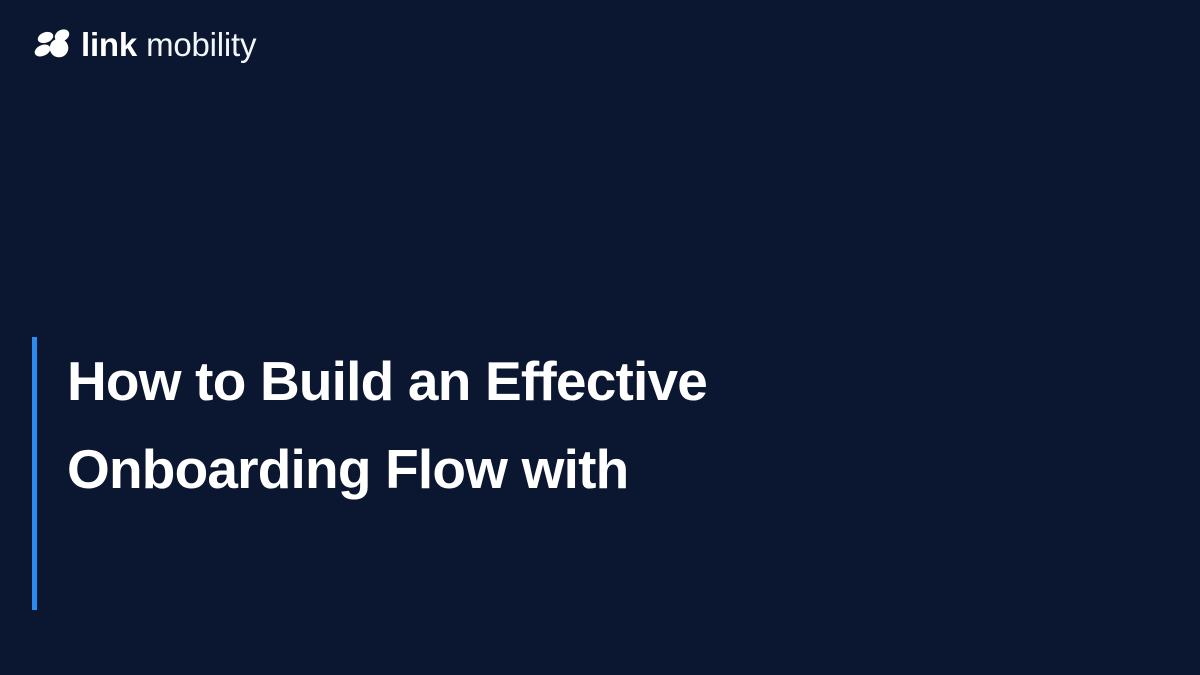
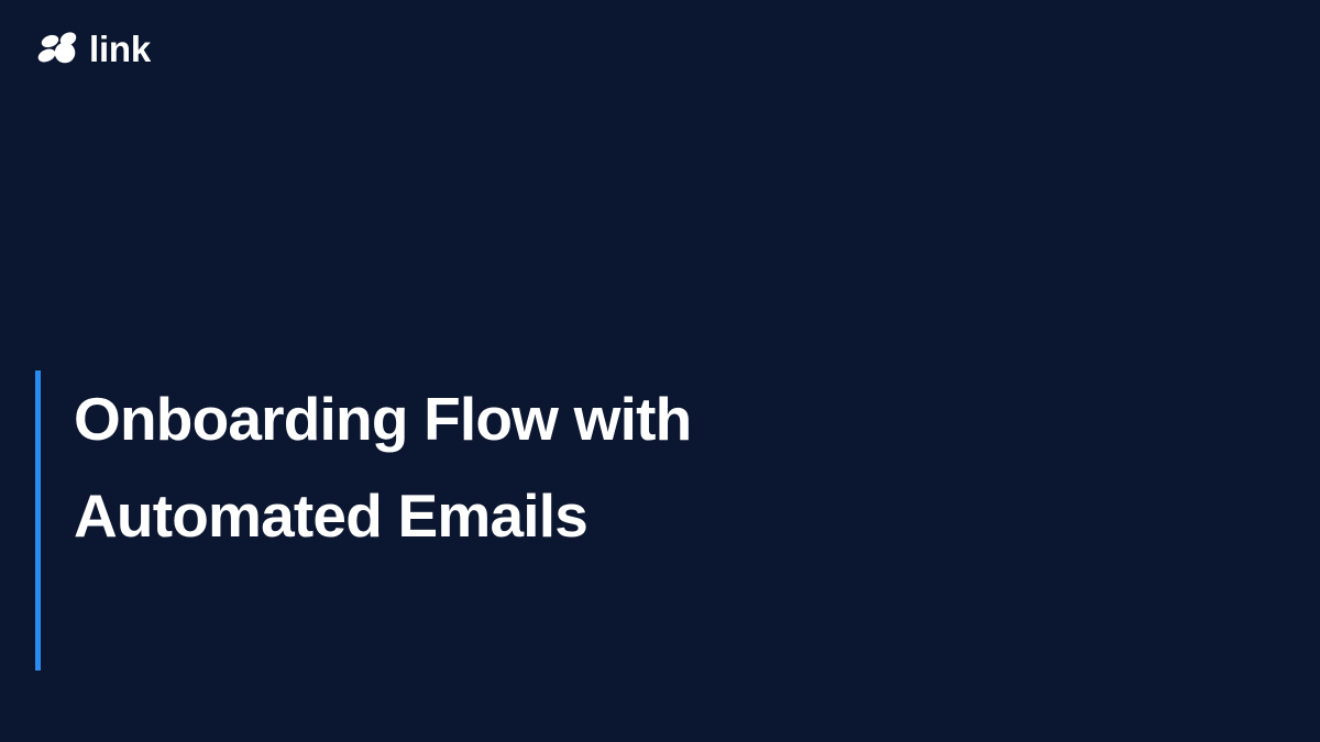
  link
- mobility
- How to Build an Effective
  Onboarding Flow with
+ Automated Emails
